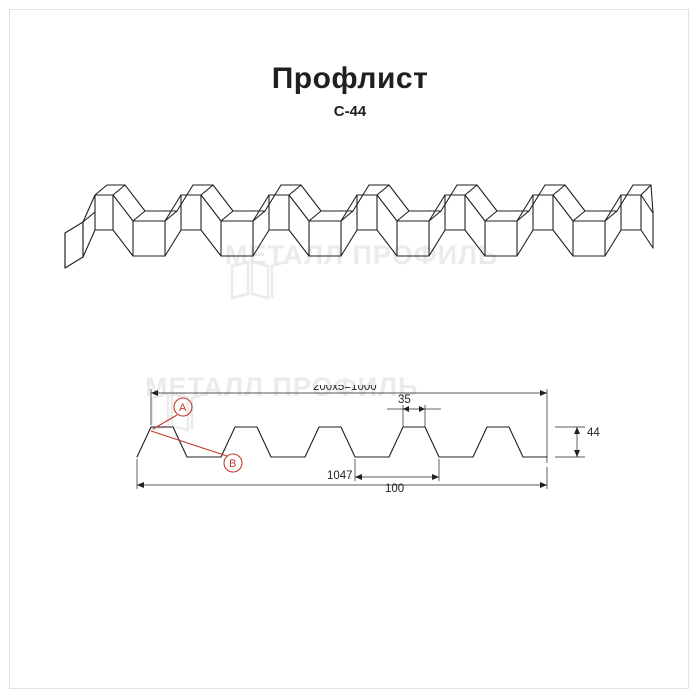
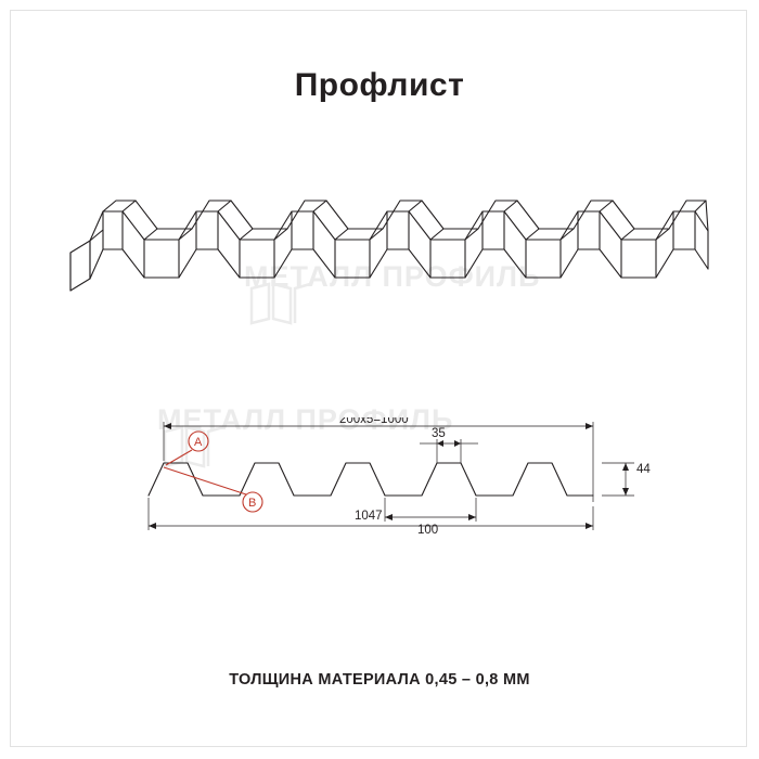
  Профлист
- С-44
  МЕТАЛЛ ПРОФИЛЬ
  МЕТАЛЛ ПРОФИЛЬ
  200x5=1000
  35
  100
  1047
  44
  A
  B
+ ТОЛЩИНА МАТЕРИАЛА 0,45 – 0,8 ММ
